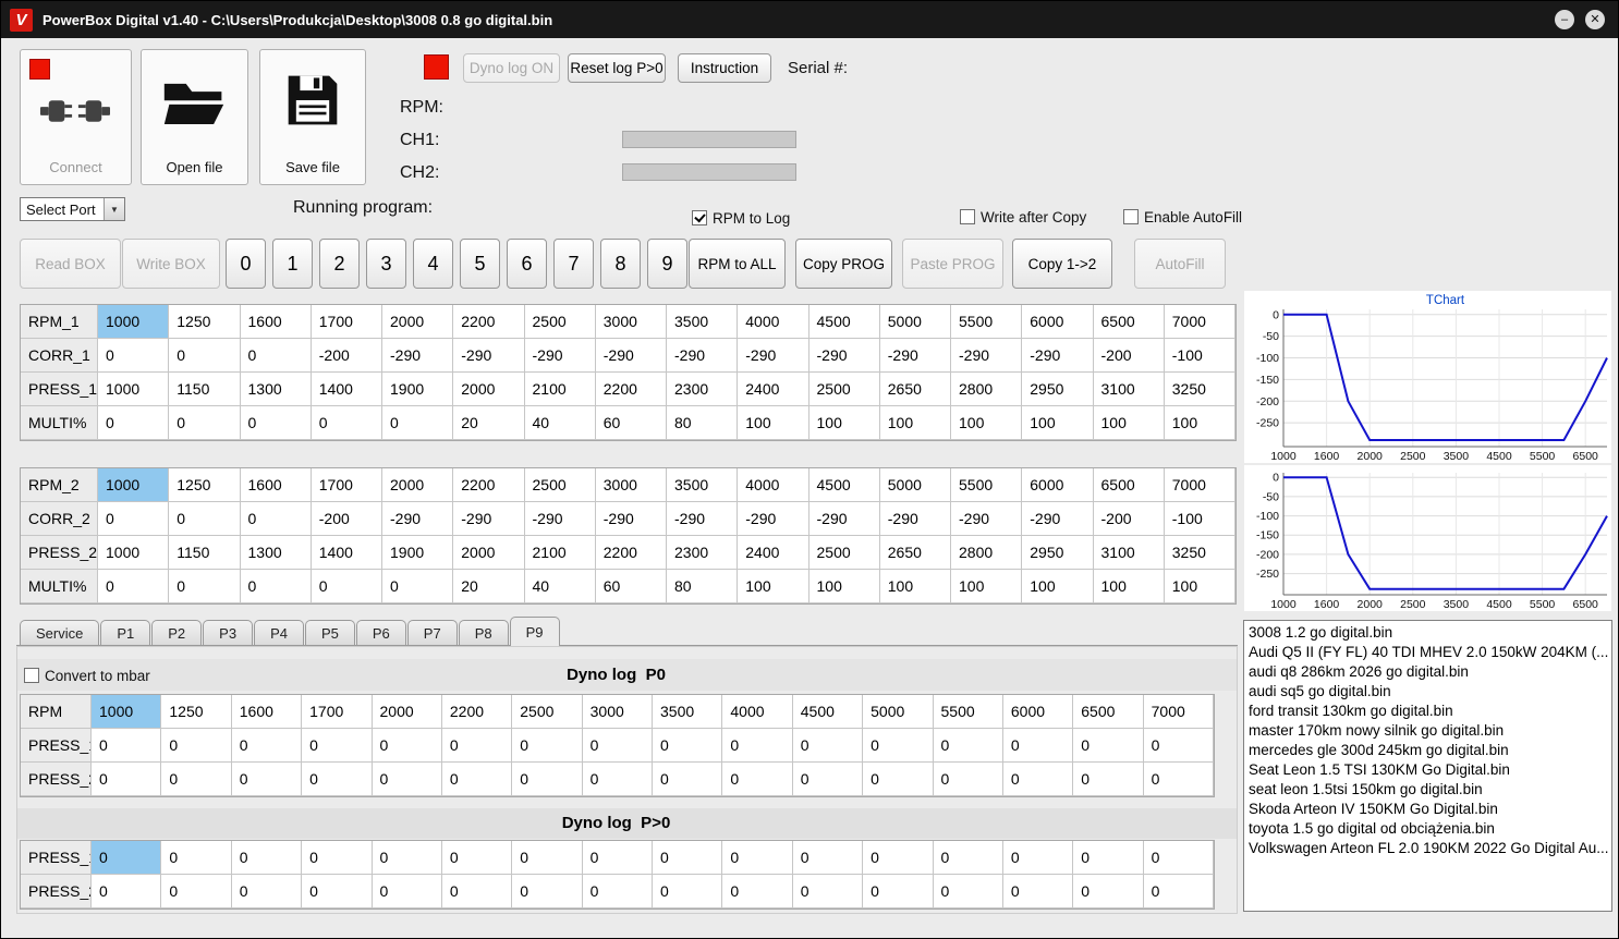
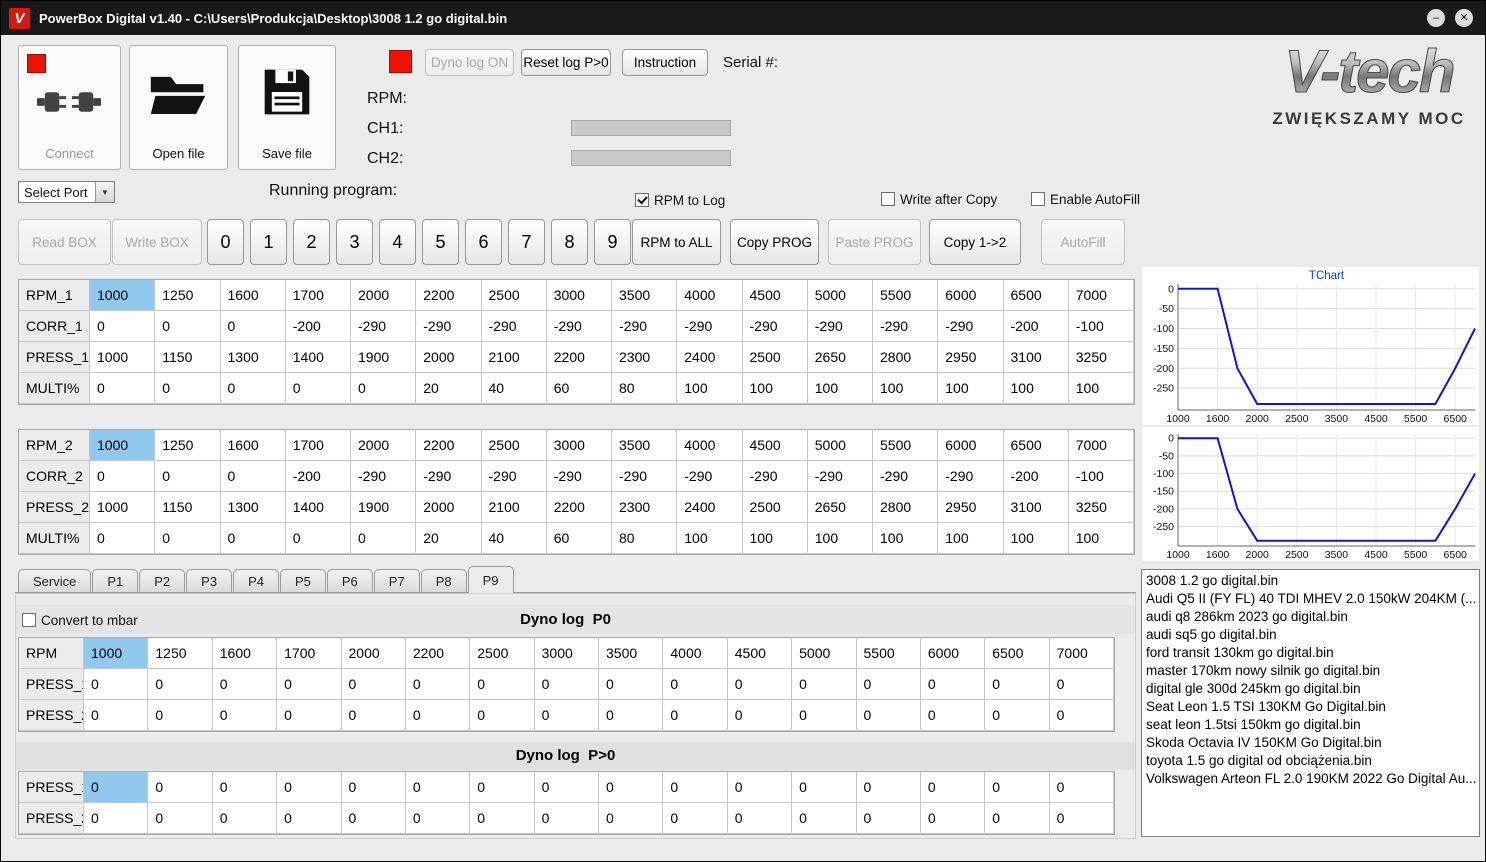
  V
- PowerBox Digital v1.40 - C:\Users\Produkcja\Desktop\3008 0.8 go digital.bin
+ PowerBox Digital v1.40 - C:\Users\Produkcja\Desktop\3008 1.2 go digital.bin
  –
  ✕
  Connect
  Open file
  Save file
  Dyno log ON
  Reset log P>0
  Instruction
  Serial #:
  RPM:
  CH1:
  CH2:
  Running program:
  Select Port
  ▼
  RPM to Log
  Write after Copy
  Enable AutoFill
+ V-tech
+ ZWIĘKSZAMY MOC
  Read BOX
  Write BOX
  0
  1
  2
  3
  4
  5
  6
  7
  8
  9
  RPM to ALL
  Copy PROG
  Paste PROG
  Copy 1->2
  AutoFill
  RPM_1
  1000
  1250
  1600
  1700
  2000
  2200
  2500
  3000
  3500
  4000
  4500
  5000
  5500
  6000
  6500
  7000
  CORR_1
  0
  0
  0
  -200
  -290
  -290
  -290
  -290
  -290
  -290
  -290
  -290
  -290
  -290
  -200
  -100
  PRESS_1
  1000
  1150
  1300
  1400
  1900
  2000
  2100
  2200
  2300
  2400
  2500
  2650
  2800
  2950
  3100
  3250
  MULTI%
  0
  0
  0
  0
  0
  20
  40
  60
  80
  100
  100
  100
  100
  100
  100
  100
  RPM_2
  1000
  1250
  1600
  1700
  2000
  2200
  2500
  3000
  3500
  4000
  4500
  5000
  5500
  6000
  6500
  7000
  CORR_2
  0
  0
  0
  -200
  -290
  -290
  -290
  -290
  -290
  -290
  -290
  -290
  -290
  -290
  -200
  -100
  PRESS_2
  1000
  1150
  1300
  1400
  1900
  2000
  2100
  2200
  2300
  2400
  2500
  2650
  2800
  2950
  3100
  3250
  MULTI%
  0
  0
  0
  0
  0
  20
  40
  60
  80
  100
  100
  100
  100
  100
  100
  100
  Service
  P1
  P2
  P3
  P4
  P5
  P6
  P7
  P8
  P9
  Convert to mbar
  Dyno log P0
  RPM
  1000
  1250
  1600
  1700
  2000
  2200
  2500
  3000
  3500
  4000
  4500
  5000
  5500
  6000
  6500
  7000
  PRESS_
  0
  0
  0
  0
  0
  0
  0
  0
  0
  0
  0
  0
  0
  0
  0
  0
  PRESS_
  0
  0
  0
  0
  0
  0
  0
  0
  0
  0
  0
  0
  0
  0
  0
  0
  Dyno log P>0
  PRESS_
  0
  0
  0
  0
  0
  0
  0
  0
  0
  0
  0
  0
  0
  0
  0
  0
  PRESS_
  0
  0
  0
  0
  0
  0
  0
  0
  0
  0
  0
  0
  0
  0
  0
  0
  0
  -50
  -100
  -150
  -200
  -250
  1000
  1600
  2000
  2500
  3500
  4500
  5500
  6500
  TChart
  0
  -50
  -100
  -150
  -200
  -250
  1000
  1600
  2000
  2500
  3500
  4500
  5500
  6500
  3008 1.2 go digital.bin
  Audi Q5 II (FY FL) 40 TDI MHEV 2.0 150kW 204KM (...
- audi q8 286km 2026 go digital.bin
+ audi q8 286km 2023 go digital.bin
  audi sq5 go digital.bin
  ford transit 130km go digital.bin
  master 170km nowy silnik go digital.bin
- mercedes gle 300d 245km go digital.bin
+ digital gle 300d 245km go digital.bin
  Seat Leon 1.5 TSI 130KM Go Digital.bin
  seat leon 1.5tsi 150km go digital.bin
- Skoda Arteon IV 150KM Go Digital.bin
+ Skoda Octavia IV 150KM Go Digital.bin
  toyota 1.5 go digital od obciążenia.bin
  Volkswagen Arteon FL 2.0 190KM 2022 Go Digital Au...
